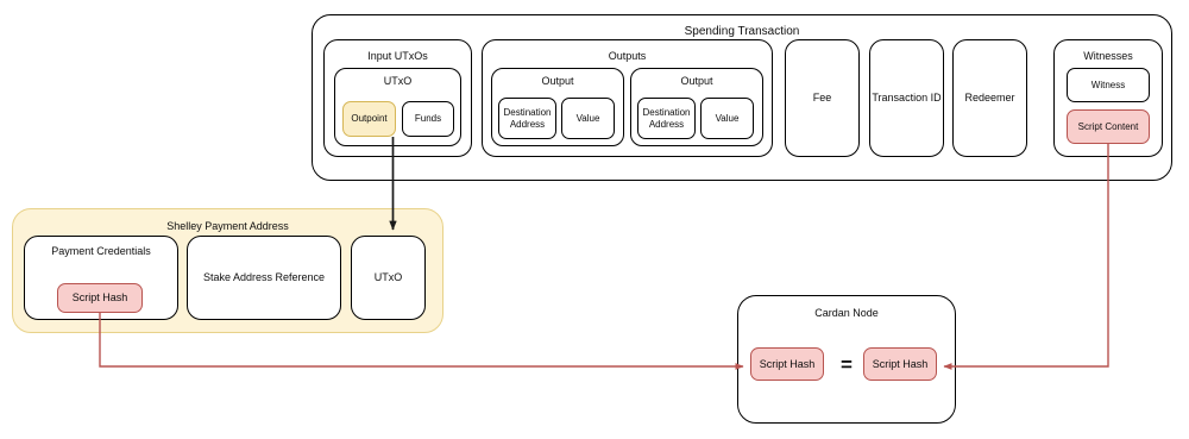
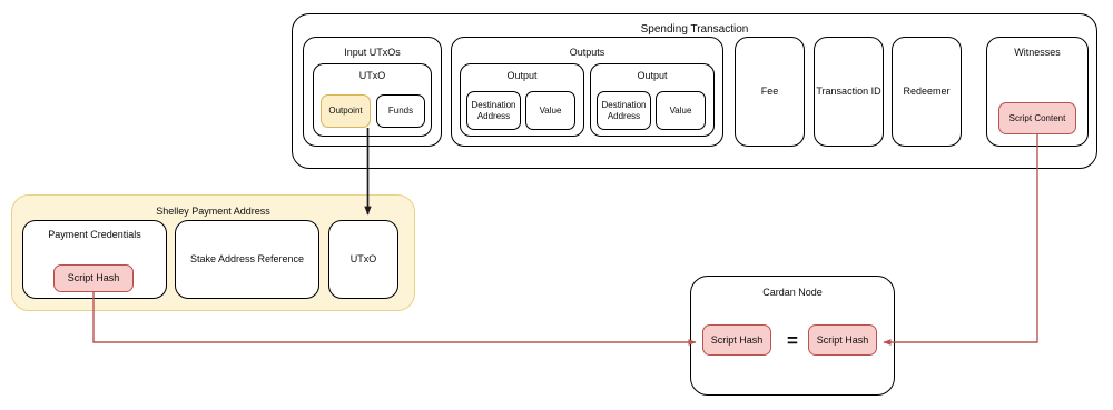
  Spending Transaction
  Input UTxOs
  UTxO
  Outpoint
  Funds
  Outputs
  Output
  Destination
  Address
  Value
  Output
  Destination
  Address
  Value
  Fee
  Transaction ID
  Redeemer
  Witnesses
- Witness
  Script Content
  Shelley Payment Address
  Payment Credentials
  Script Hash
  Stake Address Reference
  UTxO
  Cardan Node
  Script Hash
  =
  Script Hash
